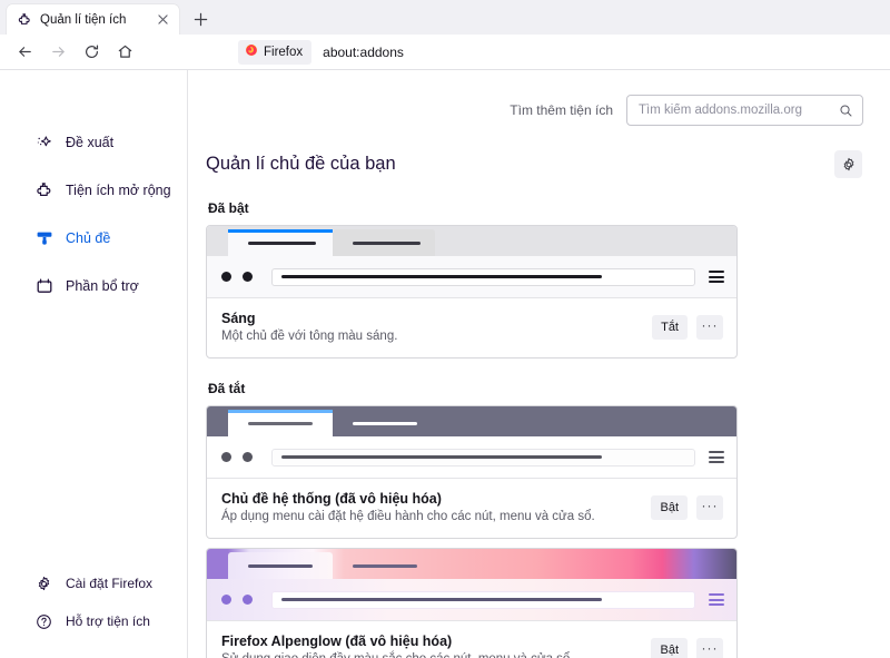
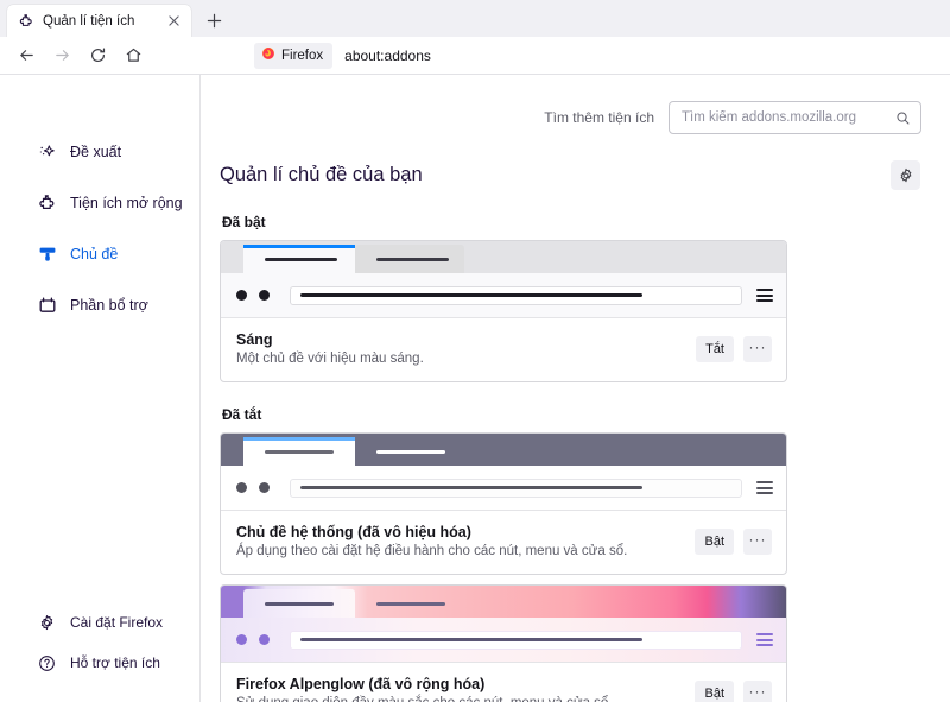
  Quản lí tiện ích
  Firefox
  about:addons
  Đề xuất
  Tiện ích mở rộng
  Chủ đề
  Phần bổ trợ
  Cài đặt Firefox
  Hỗ trợ tiện ích
  Tìm thêm tiện ích
  Tìm kiếm addons.mozilla.org
  Quản lí chủ đề của bạn
  Đã bật
  Sáng
- Một chủ đề với tông màu sáng.
+ Một chủ đề với hiệu màu sáng.
  Tắt
  ···
  Đã tắt
  Chủ đề hệ thống (đã vô hiệu hóa)
- Áp dụng menu cài đặt hệ điều hành cho các nút, menu và cửa sổ.
+ Áp dụng theo cài đặt hệ điều hành cho các nút, menu và cửa sổ.
  Bật
  ···
- Firefox Alpenglow (đã vô hiệu hóa)
+ Firefox Alpenglow (đã vô rộng hóa)
  Bật
  ···
